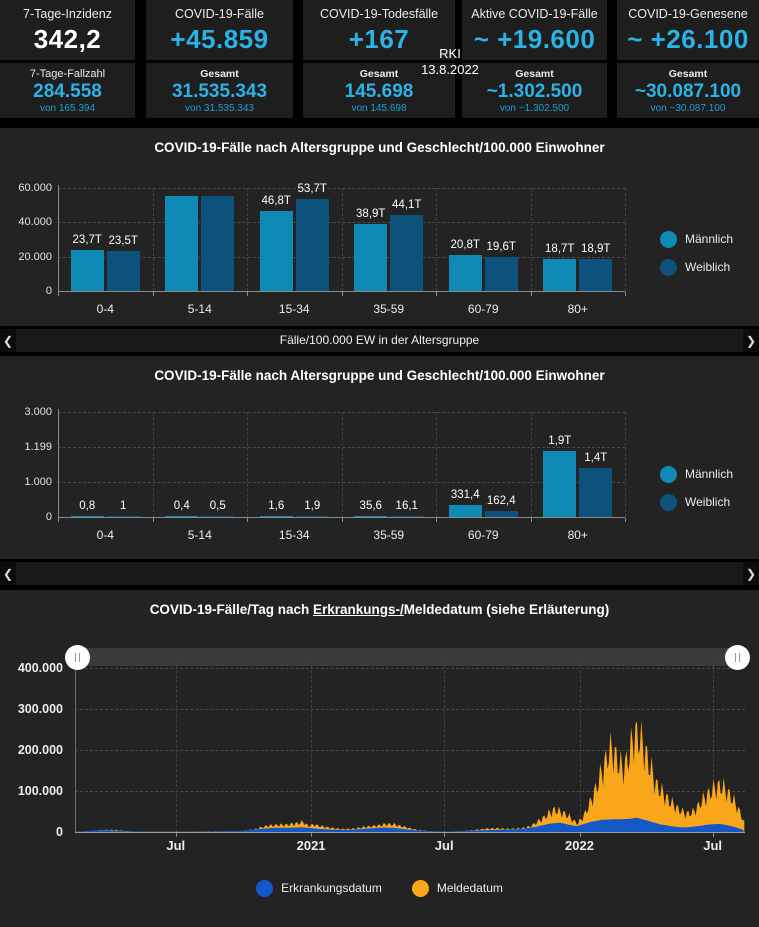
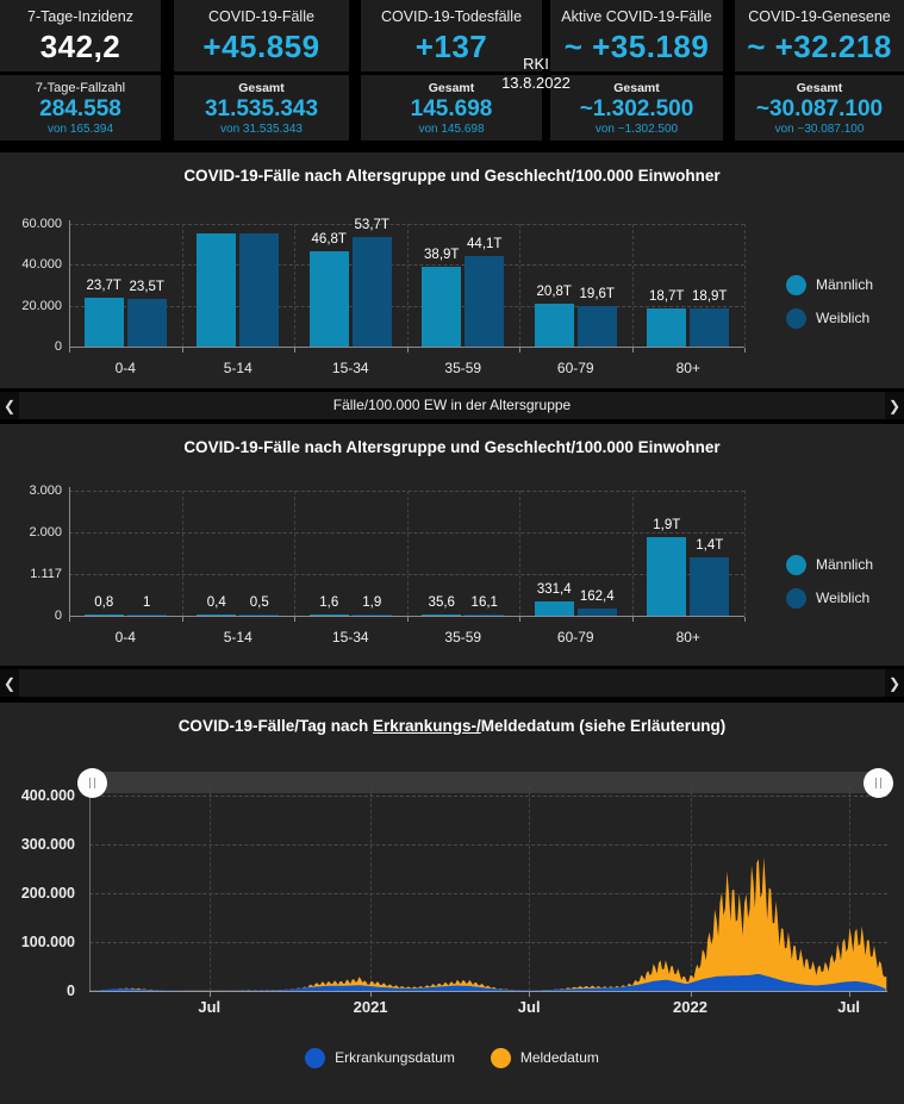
  7-Tage-Inzidenz
  342,2
  7-Tage-Fallzahl
  284.558
  von 165.394
  COVID-19-Fälle
  +45.859
  Gesamt
  31.535.343
  von 31.535.343
  COVID-19-Todesfälle
- +167
+ +137
  Gesamt
  145.698
  von 145.698
  Aktive COVID-19-Fälle
- ~ +19.600
+ ~ +35.189
  Gesamt
  ~1.302.500
  von ~1.302.500
  COVID-19-Genesene
- ~ +26.100
+ ~ +32.218
  Gesamt
  ~30.087.100
  von ~30.087.100
  RKI
  13.8.2022
  COVID-19-Fälle nach Altersgruppe und Geschlecht/100.000 Einwohner
  Männlich
  Weiblich
  Fälle/100.000 EW in der Altersgruppe
  ❮
  ❯
  0
  20.000
  40.000
  60.000
  23,7T
  23,5T
  0-4
  5-14
  46,8T
  53,7T
  15-34
  38,9T
  44,1T
  35-59
  20,8T
  19,6T
  60-79
  18,7T
  18,9T
  80+
  COVID-19-Fälle nach Altersgruppe und Geschlecht/100.000 Einwohner
  Männlich
  Weiblich
  ❮
  ❯
  0
- 1.000
+ 1.117
- 1.199
+ 2.000
  3.000
  0,8
  1
  0-4
  0,4
  0,5
  5-14
  1,6
  1,9
  15-34
  35,6
  16,1
  35-59
  331,4
  162,4
  60-79
  1,9T
  1,4T
  80+
  COVID-19-Fälle/Tag nach Erkrankungs-/Meldedatum (siehe Erläuterung)
  Erkrankungsdatum
  Meldedatum
  0
  100.000
  200.000
  300.000
  400.000
  Jul
  2021
  Jul
  2022
  Jul
